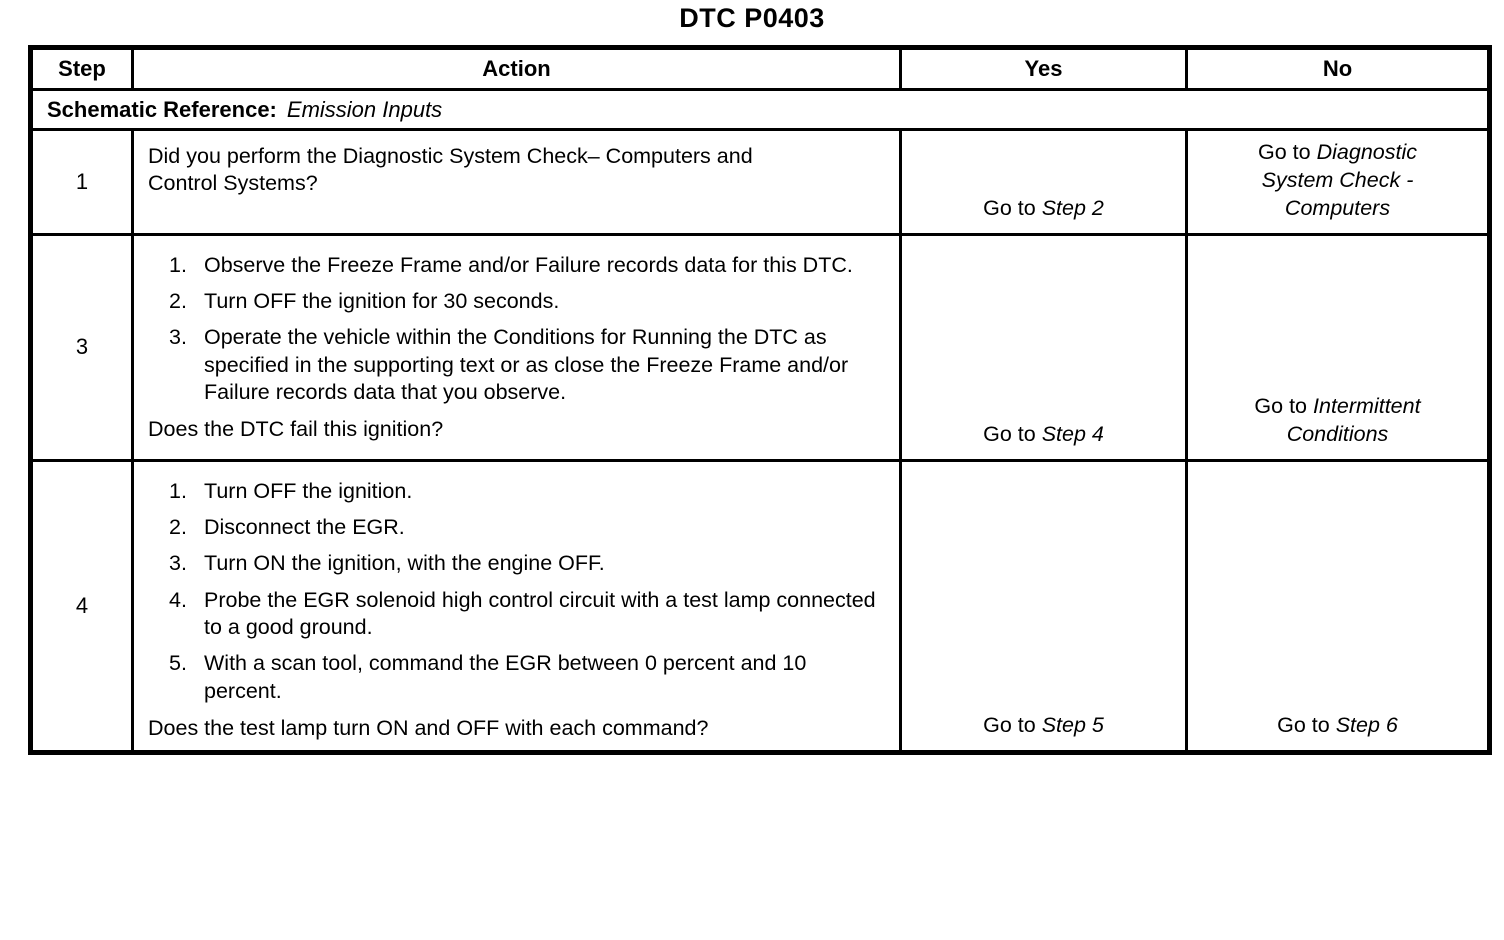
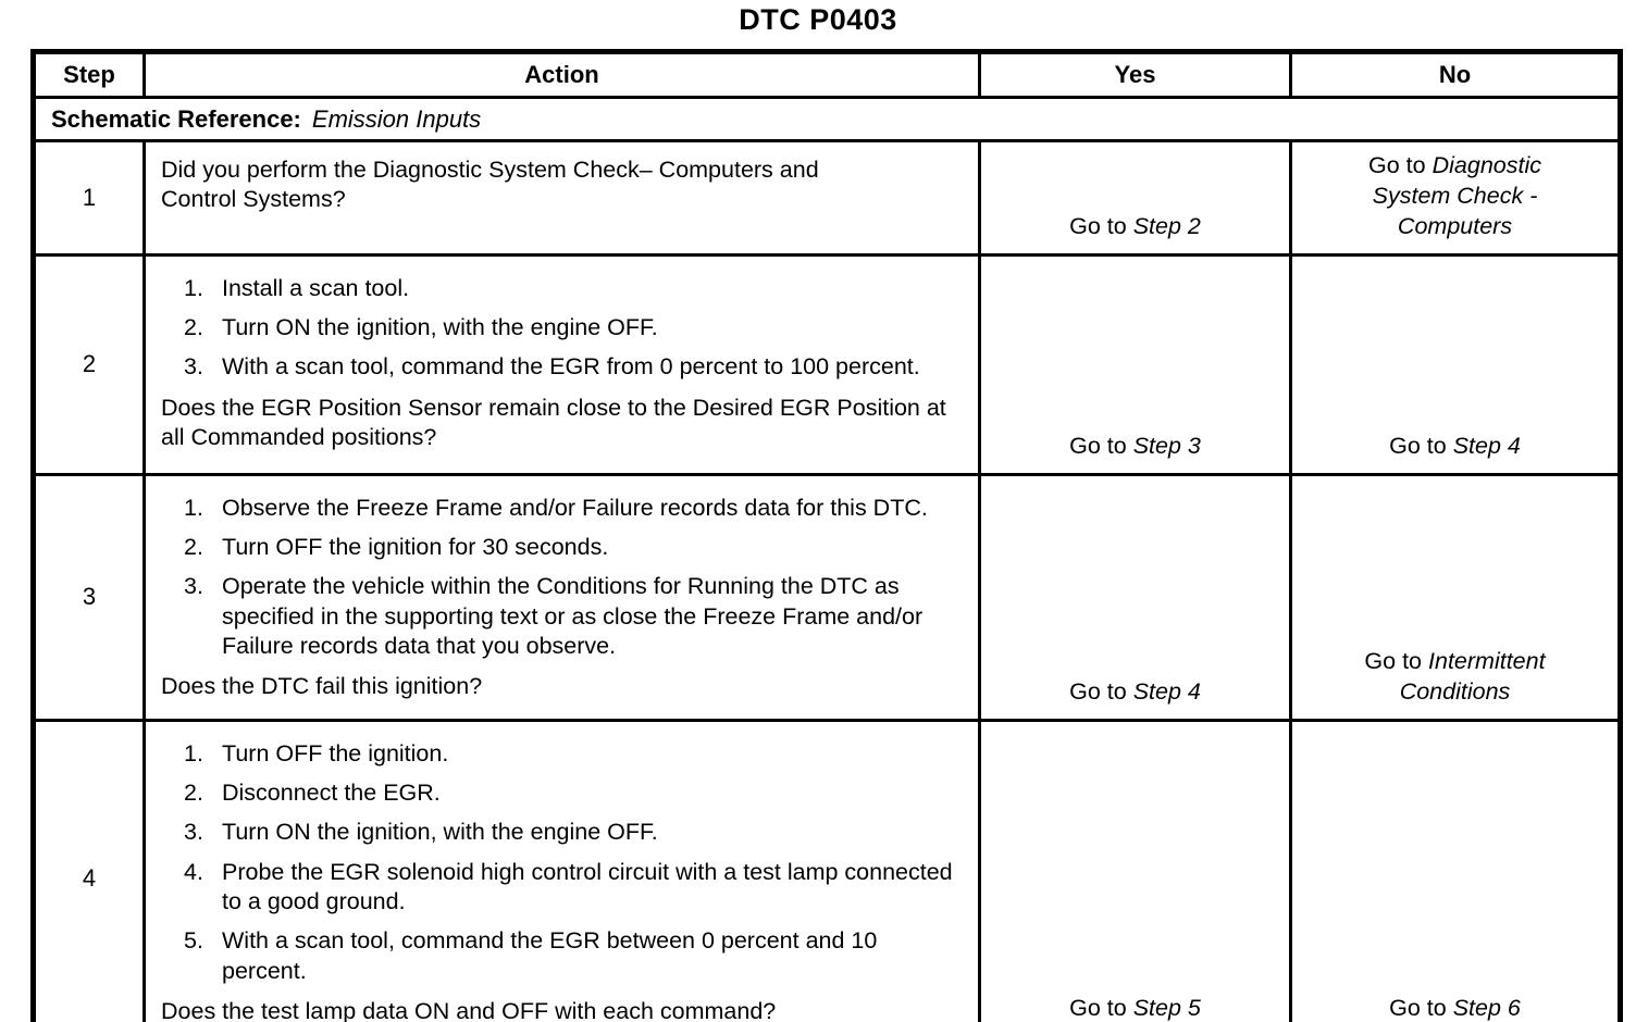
  DTC P0403
  Step	Action	Yes	No
  Schematic Reference: Emission Inputs
  1	Did you perform the Diagnostic System Check– Computers and Control Systems?	Go to Step 2	Go to Diagnostic System Check - Computers
+ 2	1. Install a scan tool. 2. Turn ON the ignition, with the engine OFF. 3. With a scan tool, command the EGR from 0 percent to 100 percent. Does the EGR Position Sensor remain close to the Desired EGR Position at all Commanded positions?	Go to Step 3	Go to Step 4
  3	1. Observe the Freeze Frame and/or Failure records data for this DTC. 2. Turn OFF the ignition for 30 seconds. 3. Operate the vehicle within the Conditions for Running the DTC as specified in the supporting text or as close the Freeze Frame and/or Failure records data that you observe. Does the DTC fail this ignition?	Go to Step 4	Go to Intermittent Conditions
- 4	1. Turn OFF the ignition. 2. Disconnect the EGR. 3. Turn ON the ignition, with the engine OFF. 4. Probe the EGR solenoid high control circuit with a test lamp connected to a good ground. 5. With a scan tool, command the EGR between 0 percent and 10 percent. Does the test lamp turn ON and OFF with each command?	Go to Step 5	Go to Step 6
+ 4	1. Turn OFF the ignition. 2. Disconnect the EGR. 3. Turn ON the ignition, with the engine OFF. 4. Probe the EGR solenoid high control circuit with a test lamp connected to a good ground. 5. With a scan tool, command the EGR between 0 percent and 10 percent. Does the test lamp data ON and OFF with each command?	Go to Step 5	Go to Step 6
